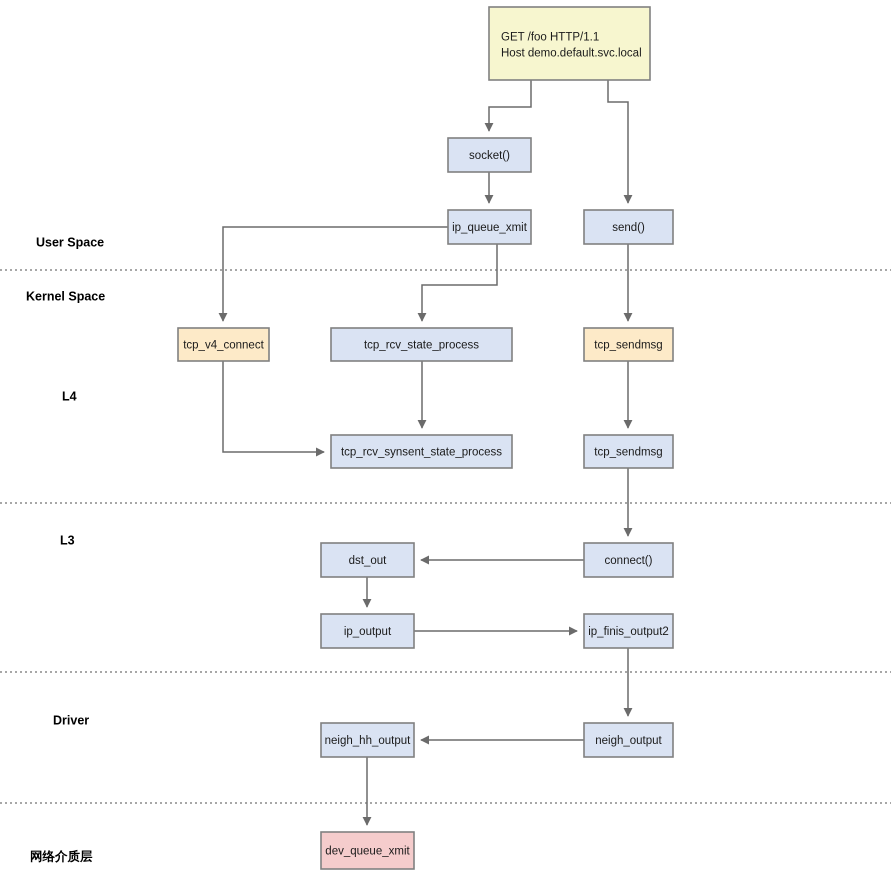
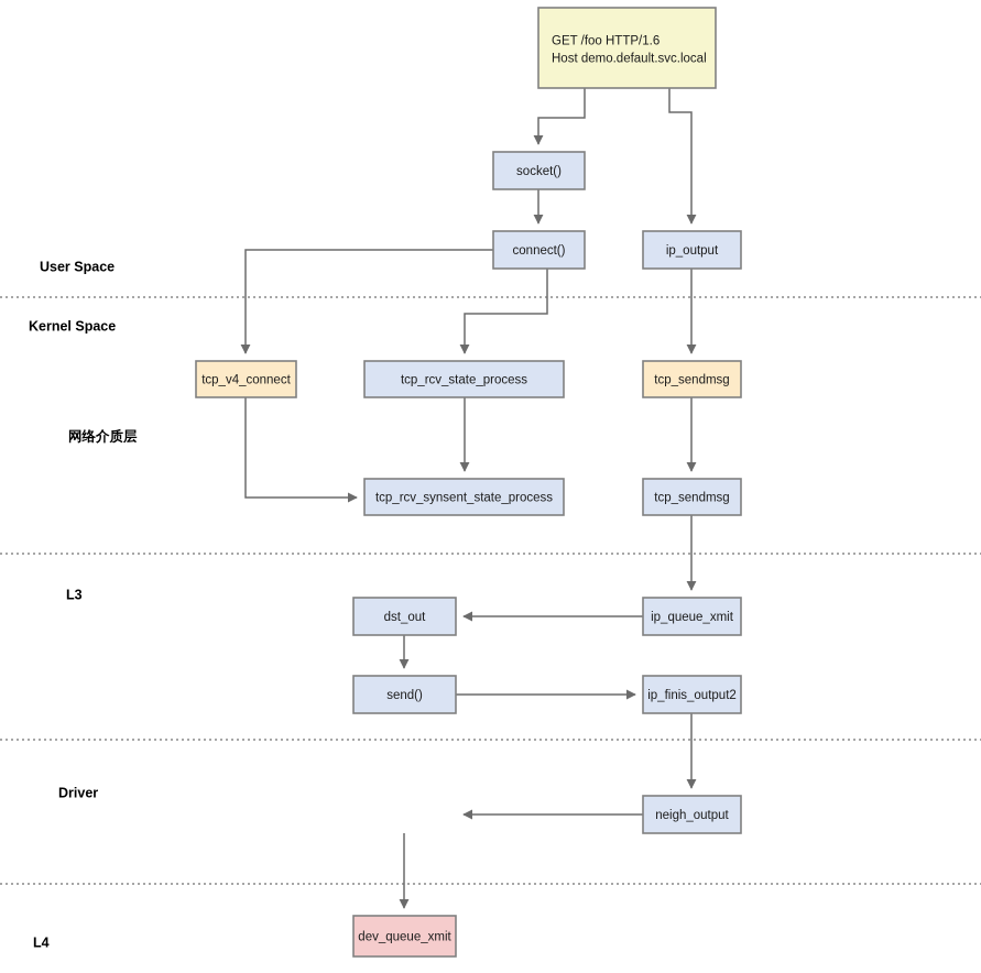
- GET /foo HTTP/1.1 Host demo.default.svc.local
+ GET /foo HTTP/1.6 Host demo.default.svc.local
  socket()
- ip_queue_xmit
+ connect()
- send()
+ ip_output
  tcp_v4_connect
  tcp_rcv_state_process
  tcp_sendmsg
  tcp_rcv_synsent_state_process
  tcp_sendmsg
  dst_out
- connect()
+ ip_queue_xmit
- ip_output
+ send()
  ip_finis_output2
- neigh_hh_output
  neigh_output
  dev_queue_xmit
  User Space
  Kernel Space
- L4
+ 网络介质层
  L3
  Driver
- 网络介质层
+ L4
